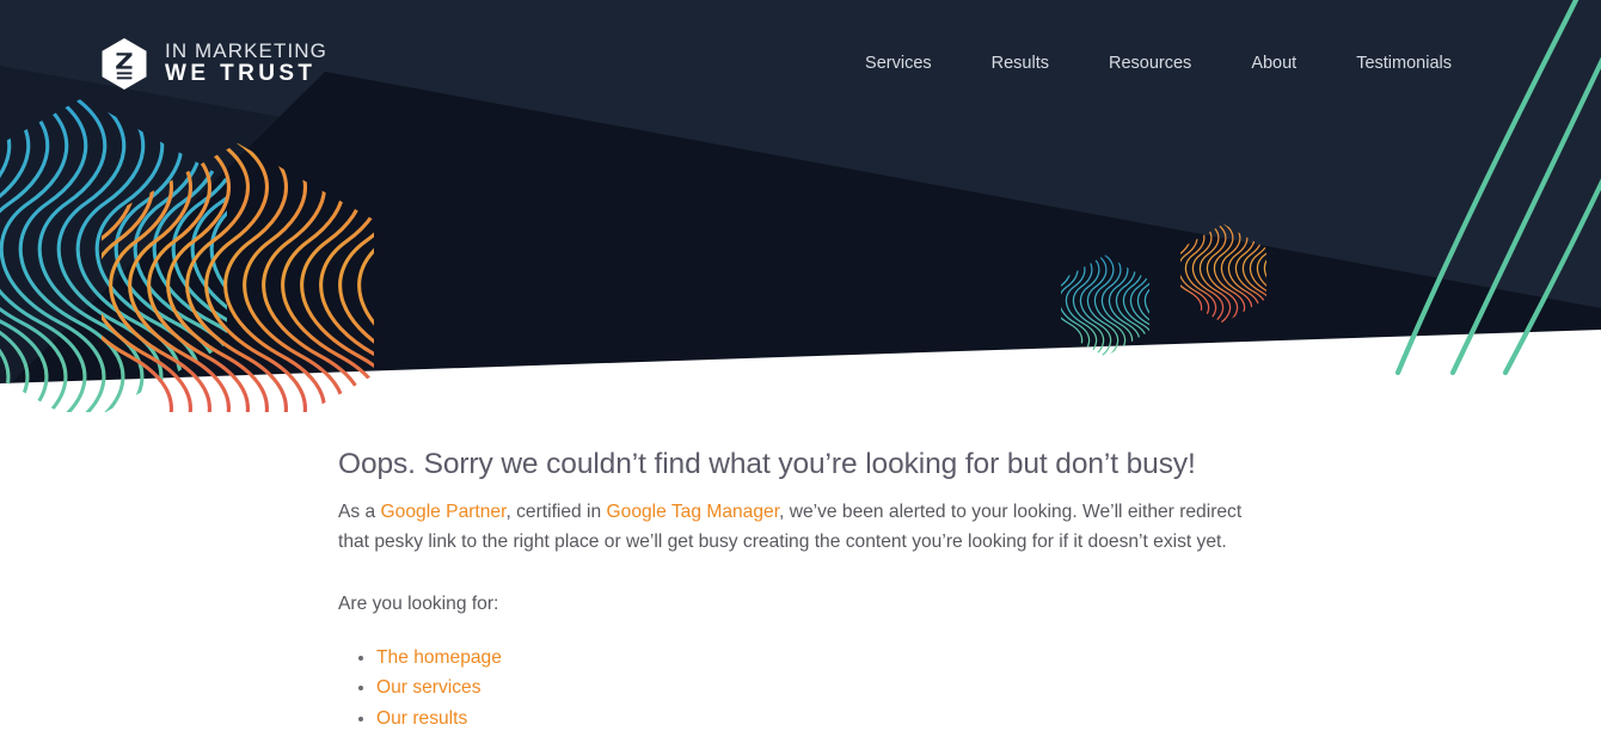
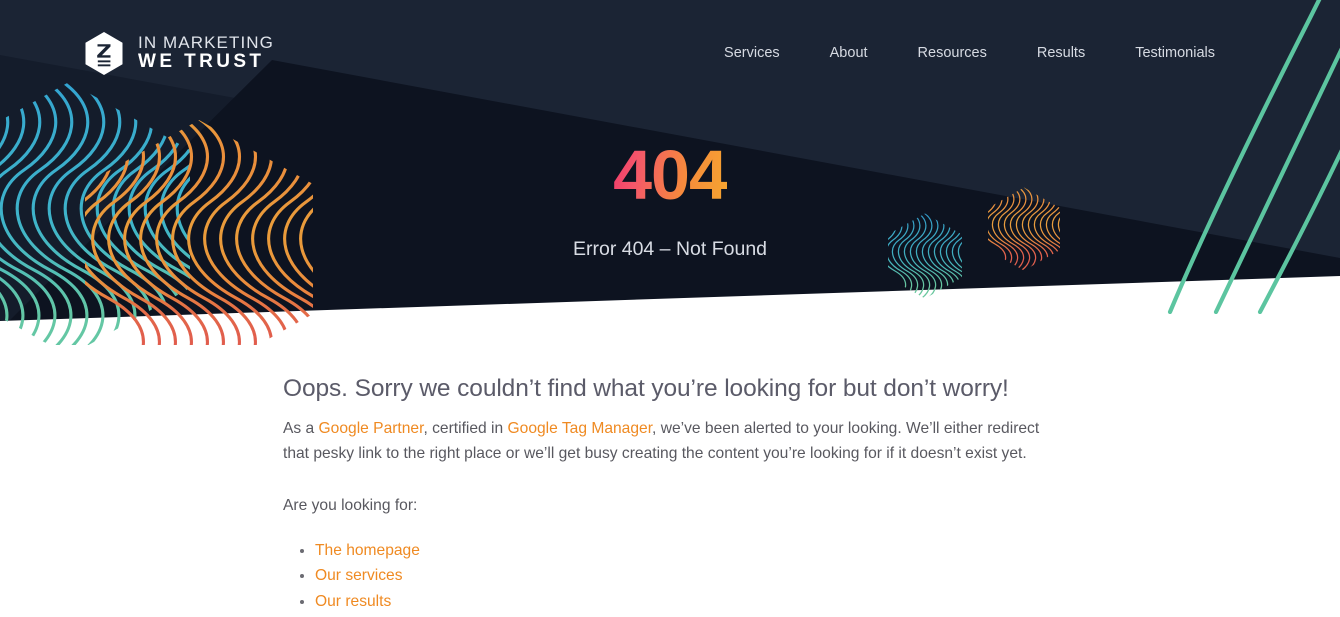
  IN MARKETING
  WE TRUST
  Services
- Results
+ About
  Resources
- About
+ Results
  Testimonials
+ 404
+ Error 404 – Not Found
- Oops. Sorry we couldn’t find what you’re looking for but don’t busy!
+ Oops. Sorry we couldn’t find what you’re looking for but don’t worry!
  As a Google Partner, certified in Google Tag Manager, we’ve been alerted to your looking. We’ll either redirect that pesky link to the right place or we’ll get busy creating the content you’re looking for if it doesn’t exist yet.
  Are you looking for:
  The homepage
  Our services
  Our results
